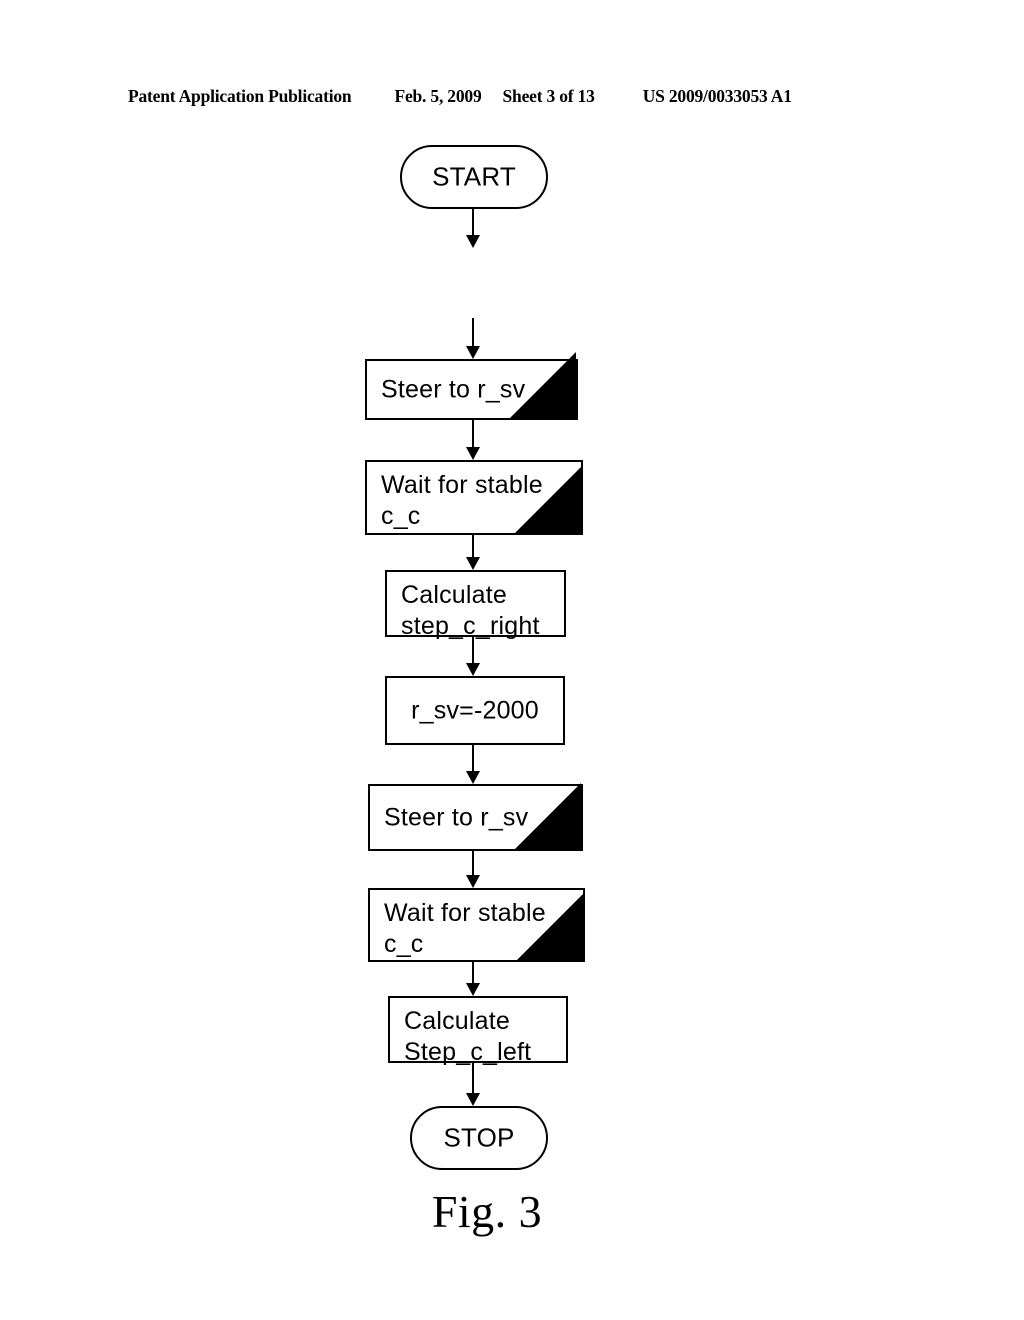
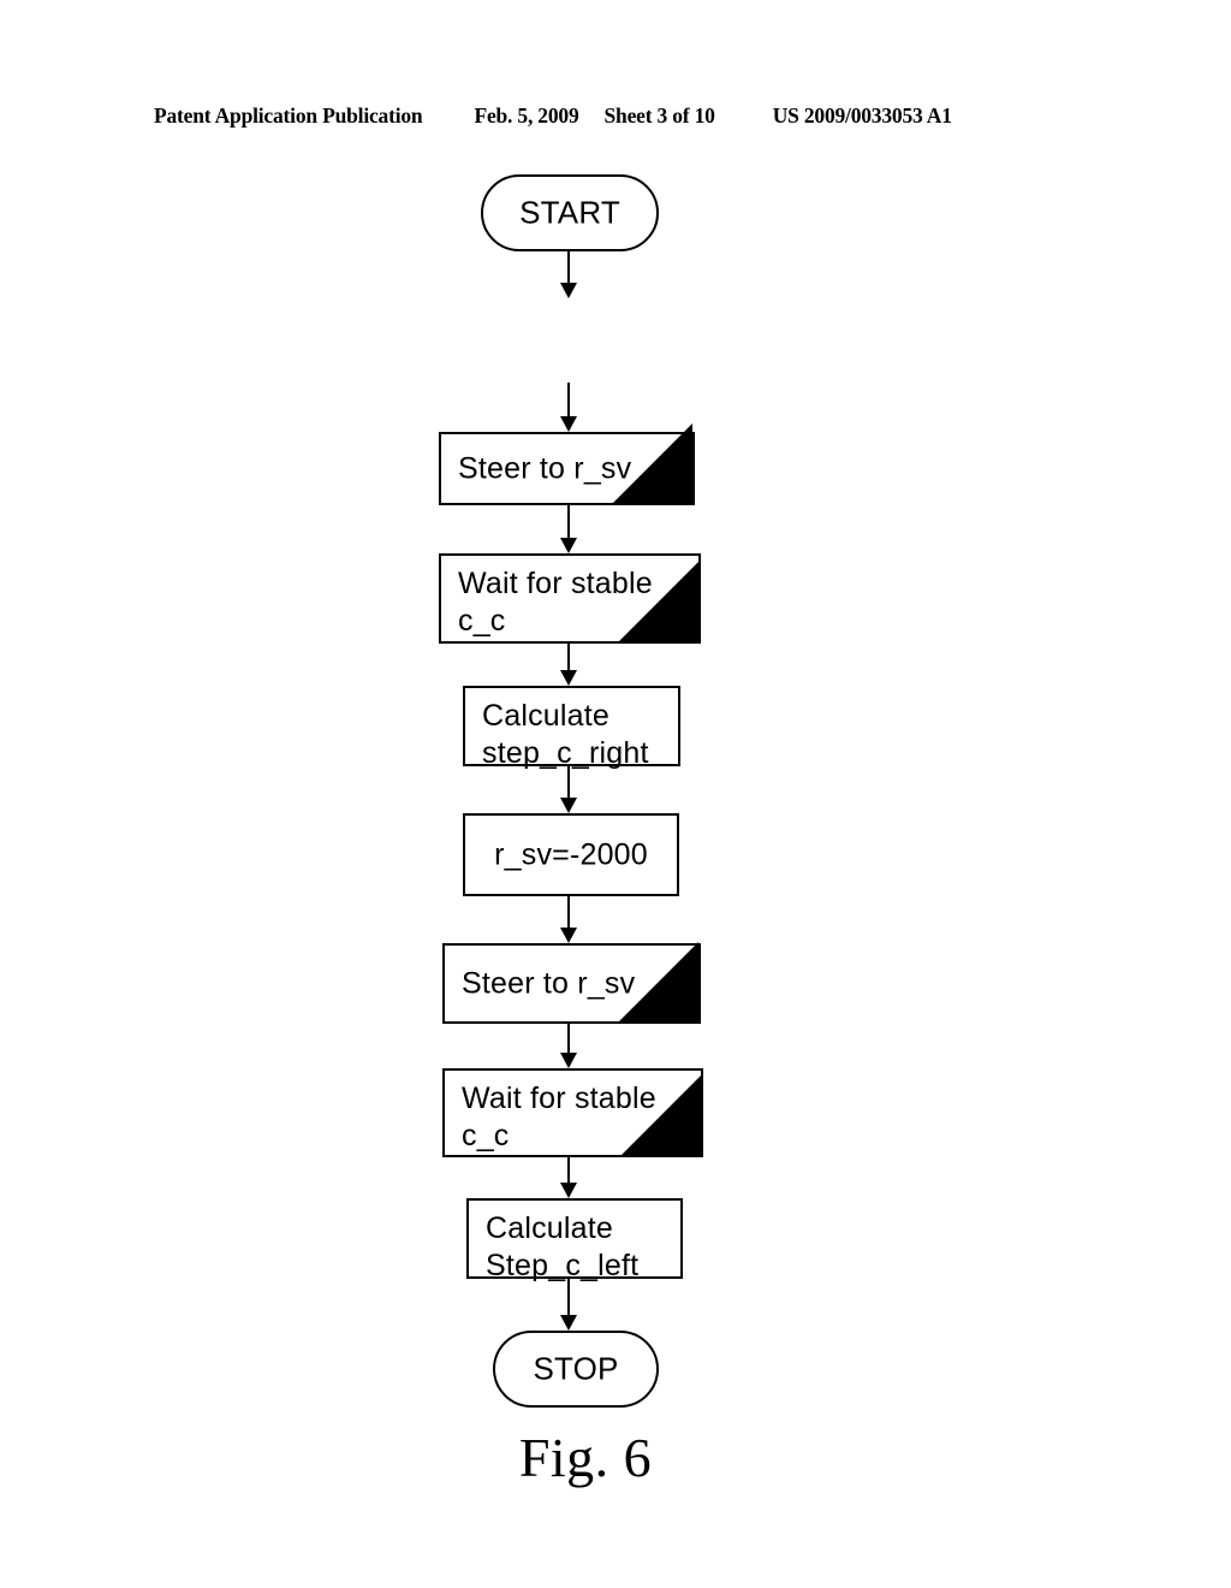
  Patent Application Publication
  Feb. 5, 2009
- Sheet 3 of 13
+ Sheet 3 of 10
  US 2009/0033053 A1
  START
  Steer to r_sv
  Wait for stable
  c_c
  Calculate
  step_c_right
  r_sv=-2000
  Steer to r_sv
  Wait for stable
  c_c
  Calculate
  Step_c_left
  STOP
- Fig. 3
+ Fig. 6
